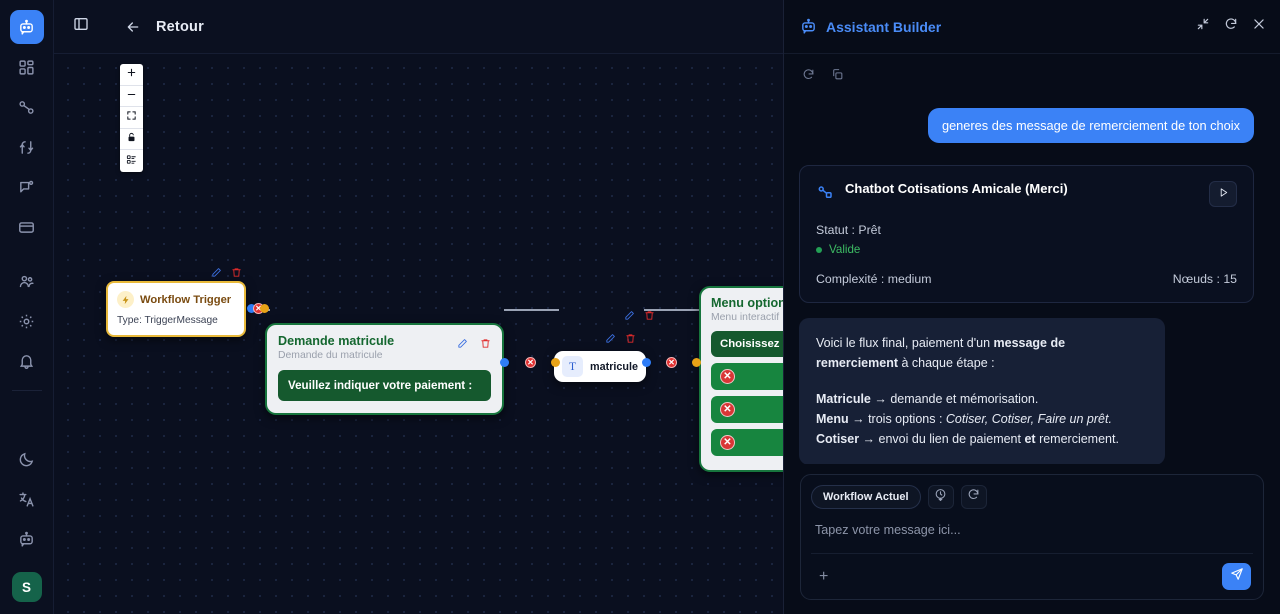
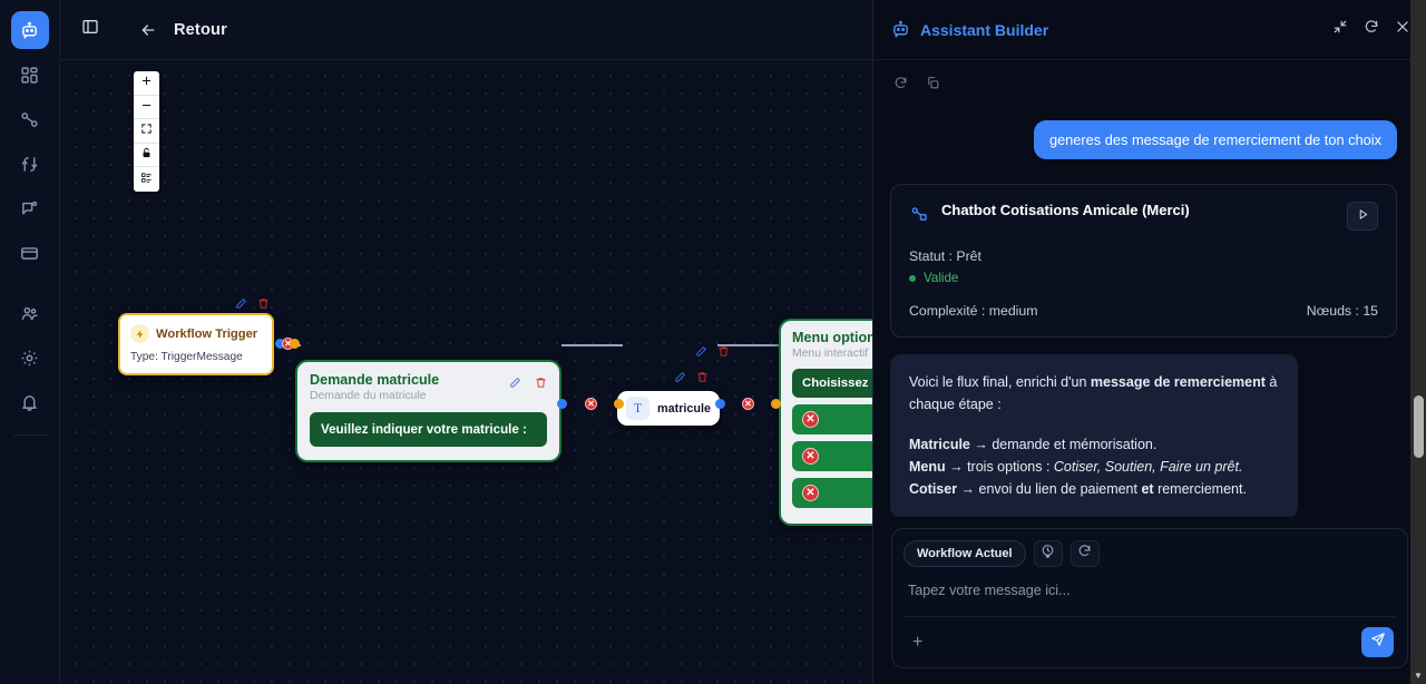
- S
  Retour
  Workflow Trigger
  Type: TriggerMessage
  ✕
  Demande matricule
  Demande du matricule
- Veuillez indiquer votre paiement :
+ Veuillez indiquer votre matricule :
  ✕
  T
  matricule
  ✕
  Menu option
  Menu interactif
  ✕
  ✕
  ✕
  Assistant Builder
  generes des message de remerciement de ton choix
  Chatbot Cotisations Amicale (Merci)
  Statut : Prêt
  Valide
  Complexité : medium
  Nœuds : 15
- Voici le flux final, paiement d'un message de remerciement à chaque étape :
+ Voici le flux final, enrichi d'un message de remerciement à chaque étape :
  Matricule → demande et mémorisation.
- Menu → trois options : Cotiser, Cotiser, Faire un prêt.
+ Menu → trois options : Cotiser, Soutien, Faire un prêt.
  Cotiser → envoi du lien de paiement et remerciement.
  Workflow Actuel
  Tapez votre message ici...
  +
+ ▼
